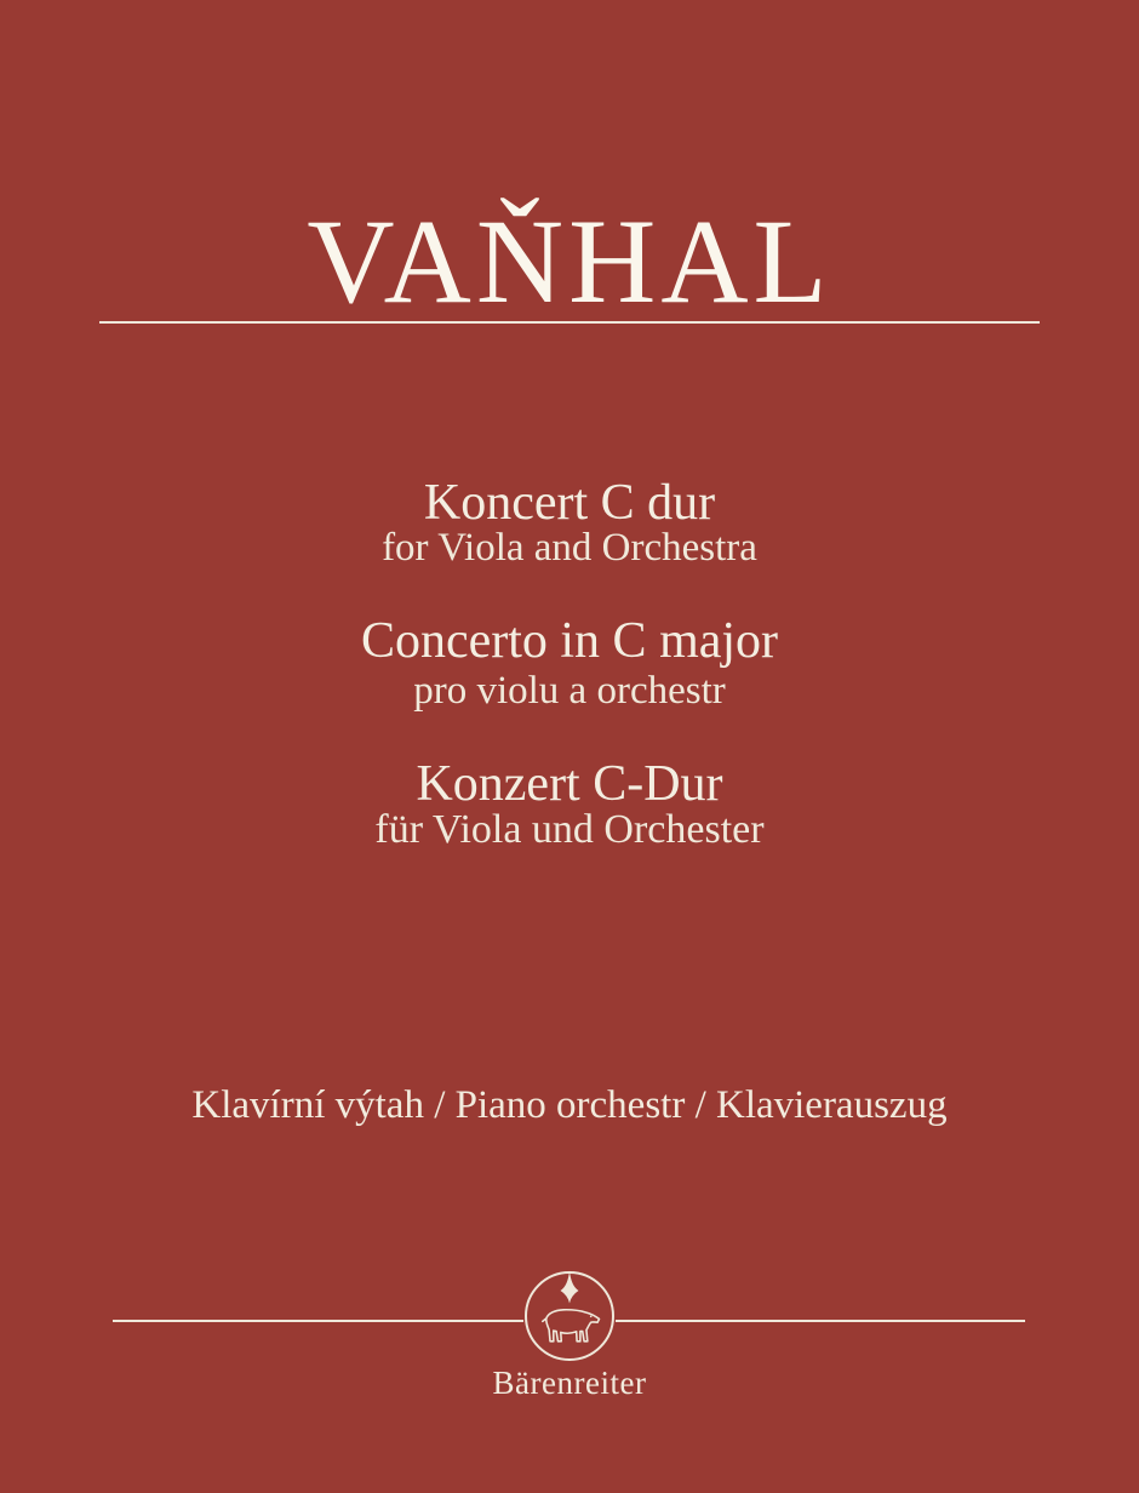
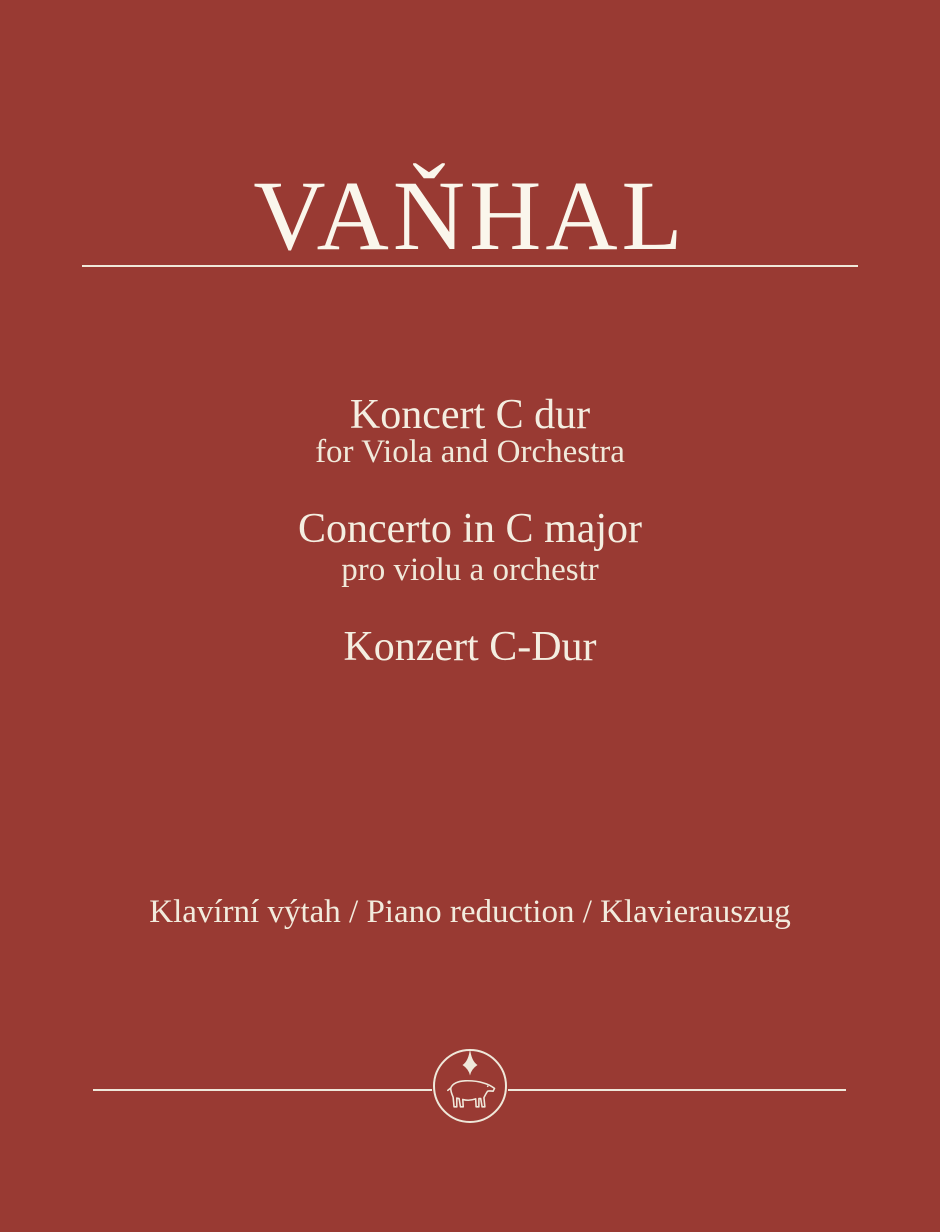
  VAŇHAL
  Koncert C dur
  for Viola and Orchestra
  Concerto in C major
  pro violu a orchestr
  Konzert C-Dur
- für Viola und Orchester
- Klavírní výtah / Piano orchestr / Klavierauszug
+ Klavírní výtah / Piano reduction / Klavierauszug
- Bärenreiter
